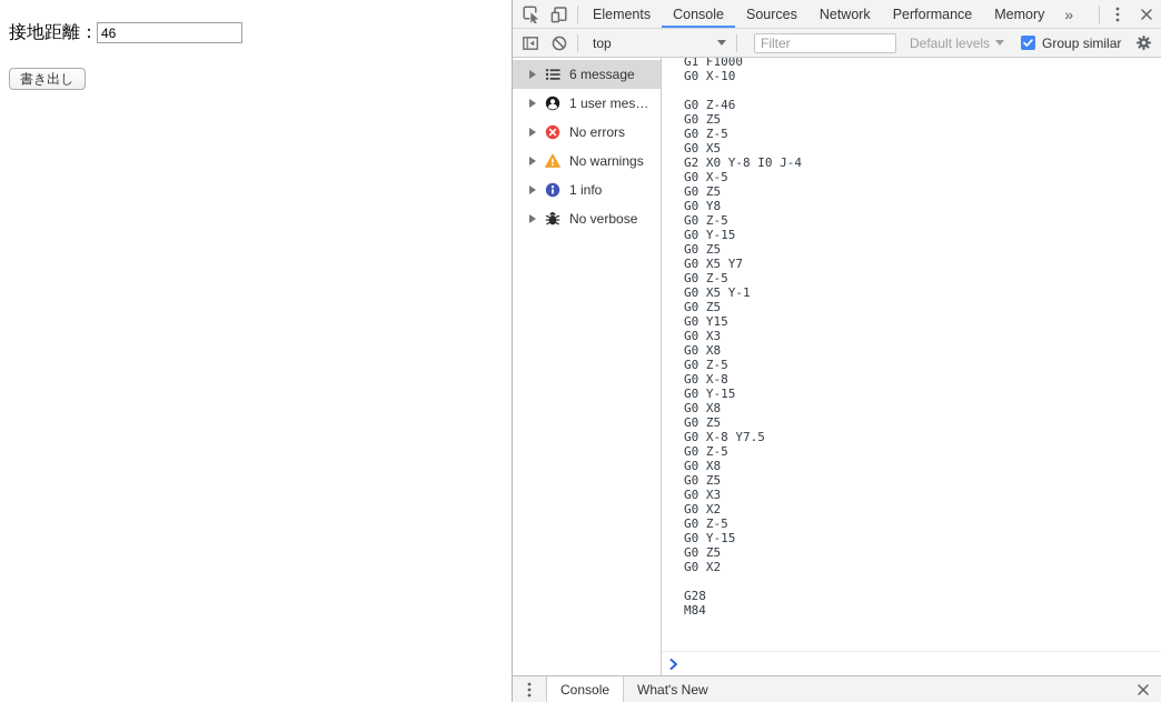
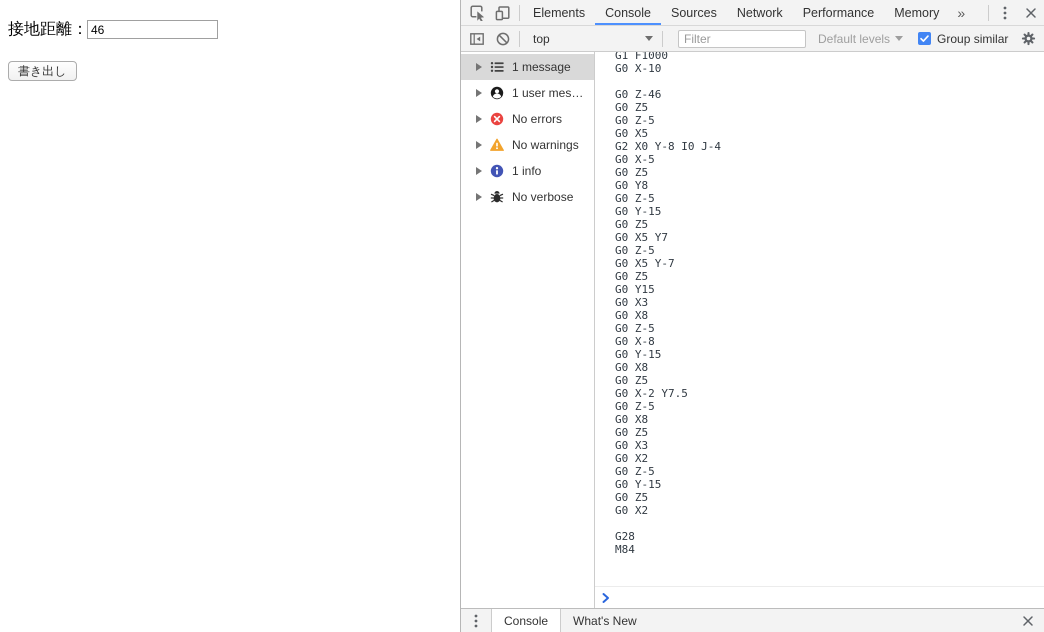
  接地距離：
  46
  書き出し
  Elements
  Console
  Sources
  Network
  Performance
  Memory
  »
  top
  Filter
  Default levels
  Group similar
- 6 message
+ 1 message
  1 user mes…
  No errors
  No warnings
  1 info
  No verbose
  G1 F1000
  G0 X-10
  G0 Z-46
  G0 Z5
  G0 Z-5
  G0 X5
  G2 X0 Y-8 I0 J-4
  G0 X-5
  G0 Z5
  G0 Y8
  G0 Z-5
  G0 Y-15
  G0 Z5
  G0 X5 Y7
  G0 Z-5
- G0 X5 Y-1
+ G0 X5 Y-7
  G0 Z5
  G0 Y15
  G0 X3
  G0 X8
  G0 Z-5
  G0 X-8
  G0 Y-15
  G0 X8
  G0 Z5
- G0 X-8 Y7.5
+ G0 X-2 Y7.5
  G0 Z-5
  G0 X8
  G0 Z5
  G0 X3
  G0 X2
  G0 Z-5
  G0 Y-15
  G0 Z5
  G0 X2
  G28
  M84
  Console
  What's New
